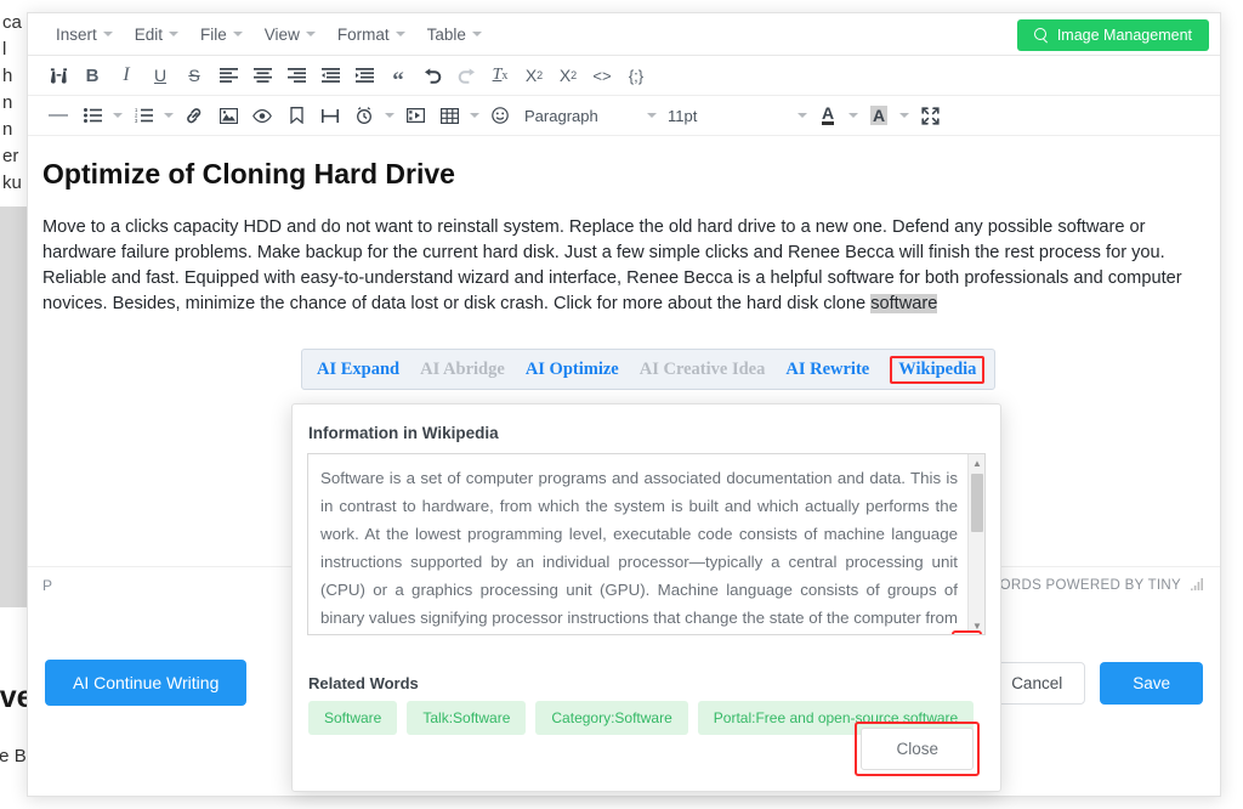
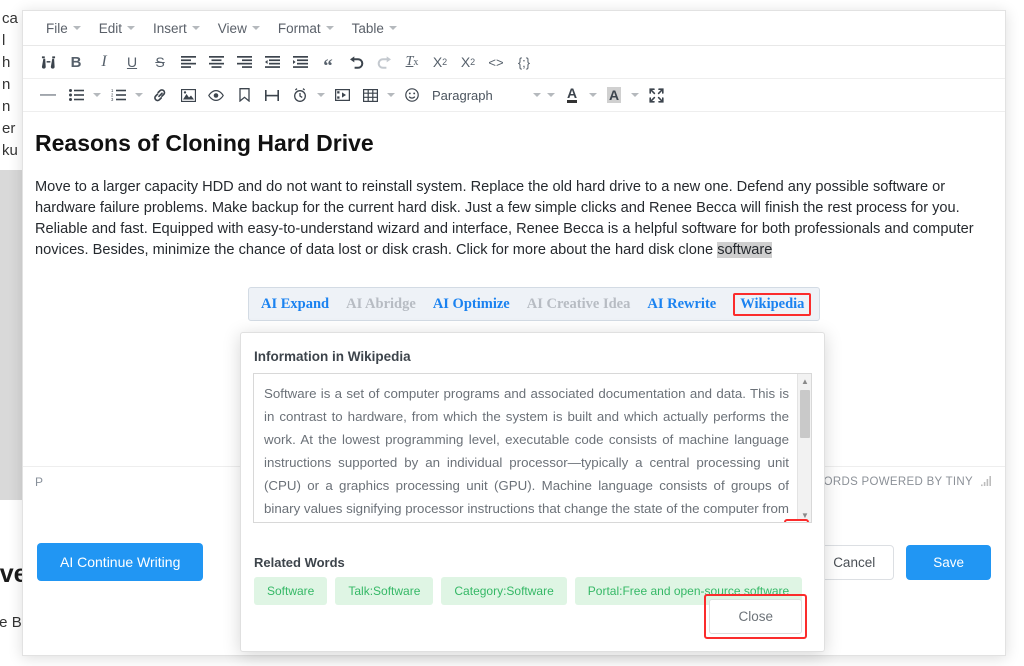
  ca
  l
  h
  n
  n
  er
  ku
- Insert
+ File
  Edit
- File
+ Insert
  View
  Format
  Table
- Image Management
  B
  I
  U
  S
  “
  T
  x
  X
  2
  X
  2
  <>
  {;}
  —
  Paragraph
- 11pt
  A
  A
- Optimize of Cloning Hard Drive
+ Reasons of Cloning Hard Drive
- Move to a clicks capacity HDD and do not want to reinstall system. Replace the old hard drive to a new one. Defend any possible software or hardware failure problems. Make backup for the current hard disk. Just a few simple clicks and Renee Becca will finish the rest process for you. Reliable and fast. Equipped with easy-to-understand wizard and interface, Renee Becca is a helpful software for both professionals and computer novices. Besides, minimize the chance of data lost or disk crash. Click for more about the hard disk clone software
+ Move to a larger capacity HDD and do not want to reinstall system. Replace the old hard drive to a new one. Defend any possible software or hardware failure problems. Make backup for the current hard disk. Just a few simple clicks and Renee Becca will finish the rest process for you. Reliable and fast. Equipped with easy-to-understand wizard and interface, Renee Becca is a helpful software for both professionals and computer novices. Besides, minimize the chance of data lost or disk crash. Click for more about the hard disk clone software
  P
  ORDS POWERED BY TINY
  AI Continue Writing
  Cancel
  Save
  AI Expand
  AI Abridge
  AI Optimize
  AI Creative Idea
  AI Rewrite
  Wikipedia
  Information in Wikipedia
  Software is a set of computer programs and associated documentation and data. This is in contrast to hardware, from which the system is built and which actually performs the work. At the lowest programming level, executable code consists of machine language instructions supported by an individual processor—typically a central processing unit (CPU) or a graphics processing unit (GPU). Machine language consists of groups of binary values signifying processor instructions that change the state of the computer from
  ▲
  ▼
  Related Words
  Software
  Talk:Software
  Category:Software
  Portal:Free and open-source software
  Close
